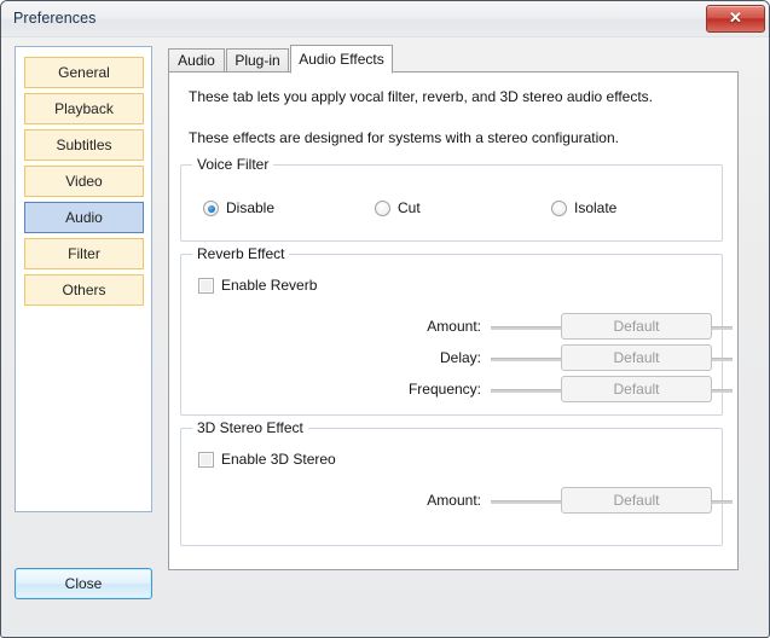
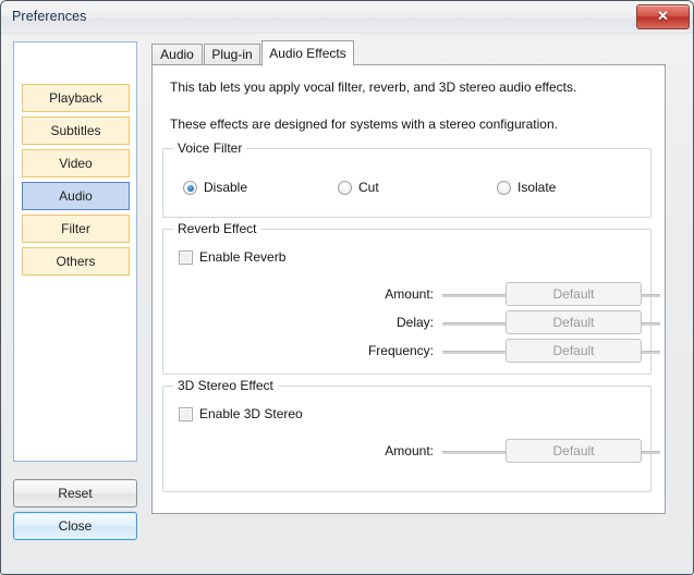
  Preferences
  ✕
- General
  Playback
  Subtitles
  Video
  Audio
  Filter
  Others
+ Reset
  Close
  Audio
  Plug-in
  Audio Effects
- These tab lets you apply vocal filter, reverb, and 3D stereo audio effects.
+ This tab lets you apply vocal filter, reverb, and 3D stereo audio effects.
  These effects are designed for systems with a stereo configuration.
  Voice Filter
  Disable
  Cut
  Isolate
  Reverb Effect
  Enable Reverb
  Amount:
  Default
  Delay:
  Default
  Frequency:
  Default
  3D Stereo Effect
  Enable 3D Stereo
  Amount:
  Default
